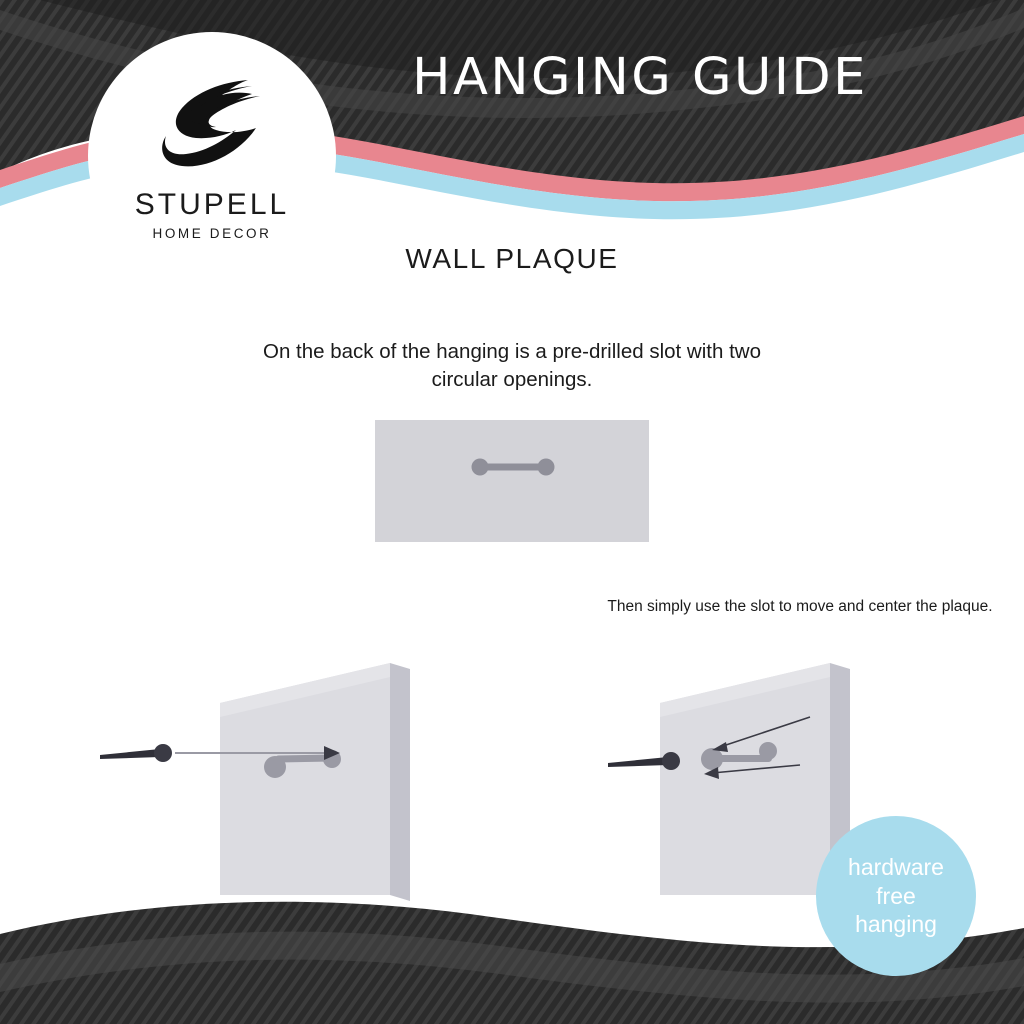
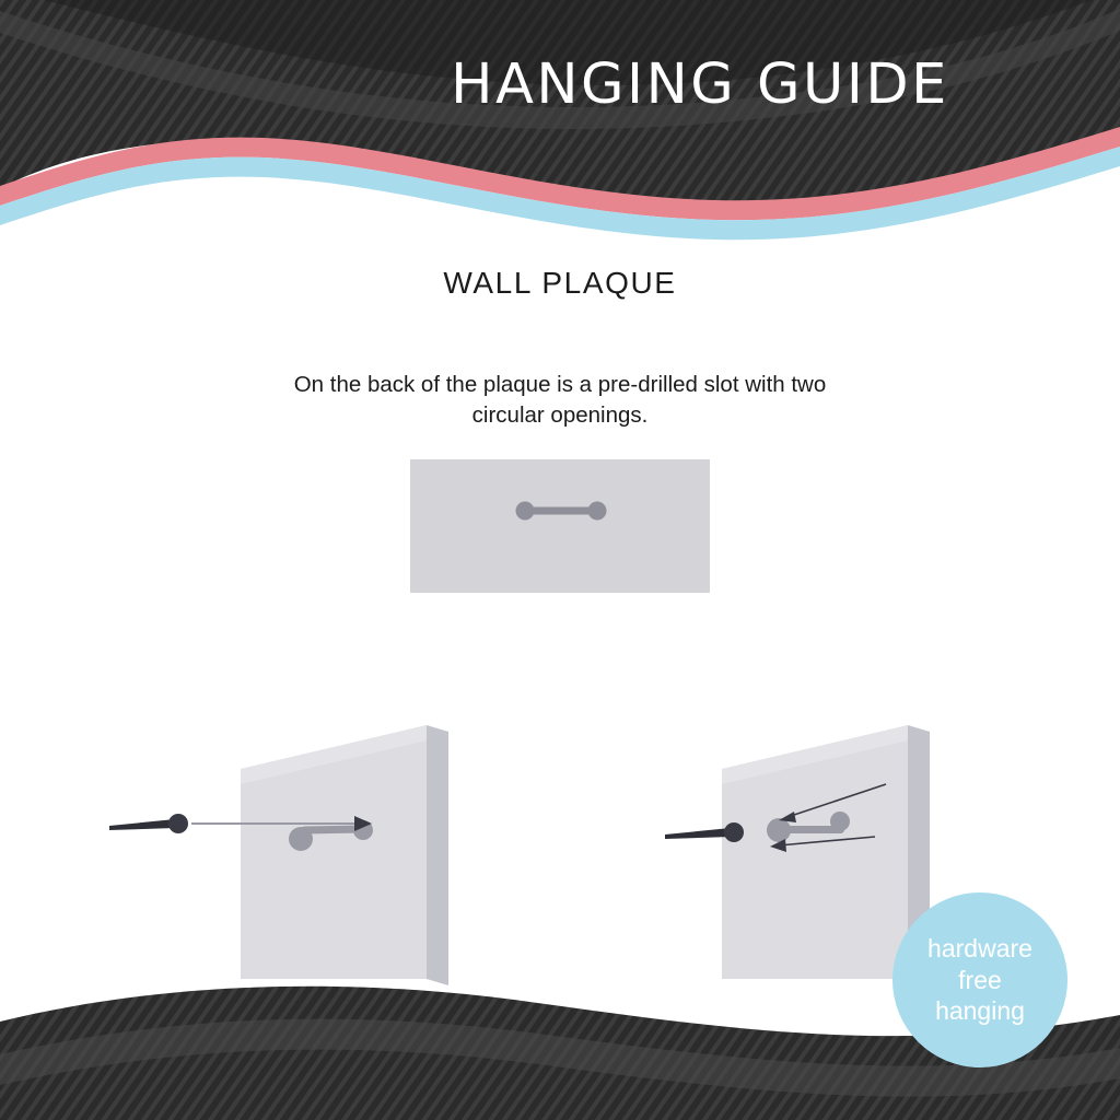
- STUPELL
- HOME DECOR
  HANGING GUIDE
  WALL PLAQUE
- On the back of the hanging is a pre-drilled slot with two circular openings.
+ On the back of the plaque is a pre-drilled slot with two circular openings.
- Then simply use the slot to move and center the plaque.
  hardware
  free
  hanging
